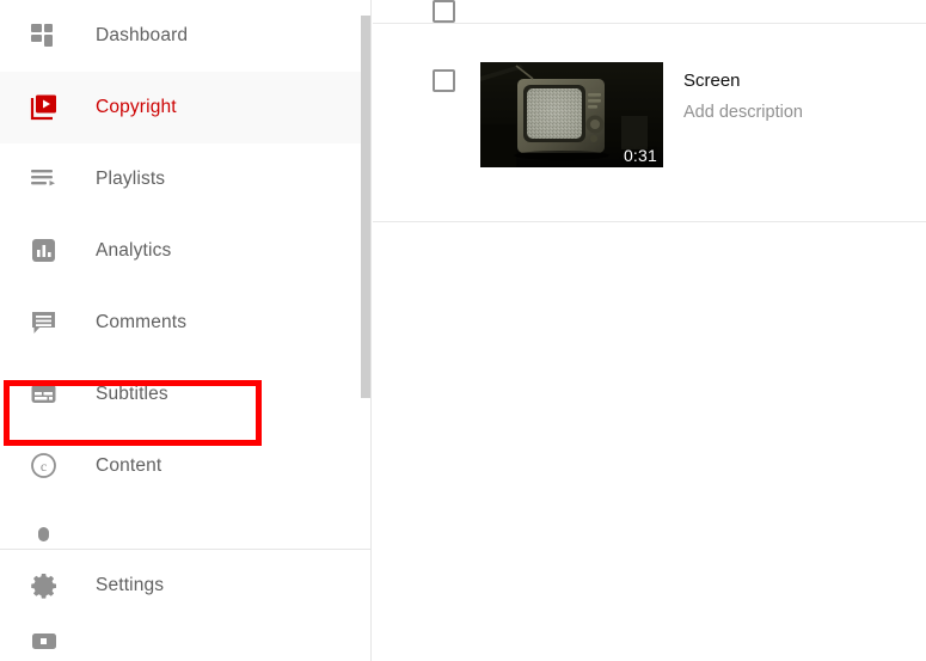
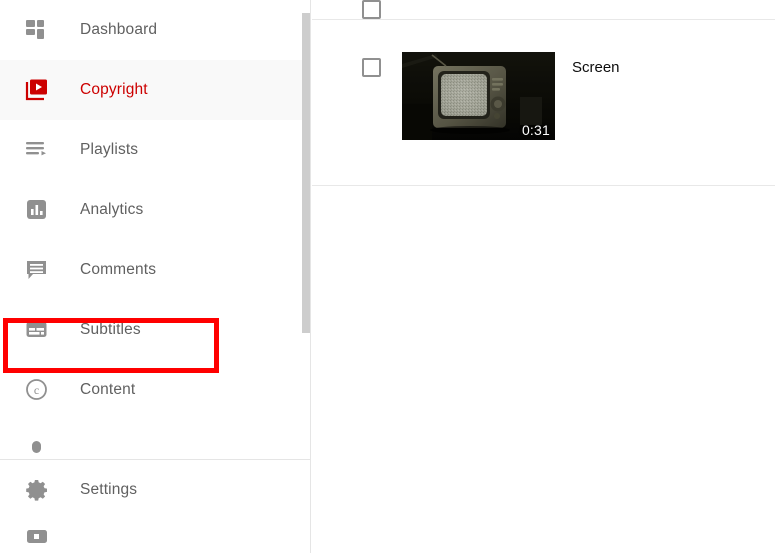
  Dashboard
  Copyright
  Playlists
  Analytics
  Comments
  Subtitles
  c
  Content
  Settings
  0:31
  Screen
- Add description
